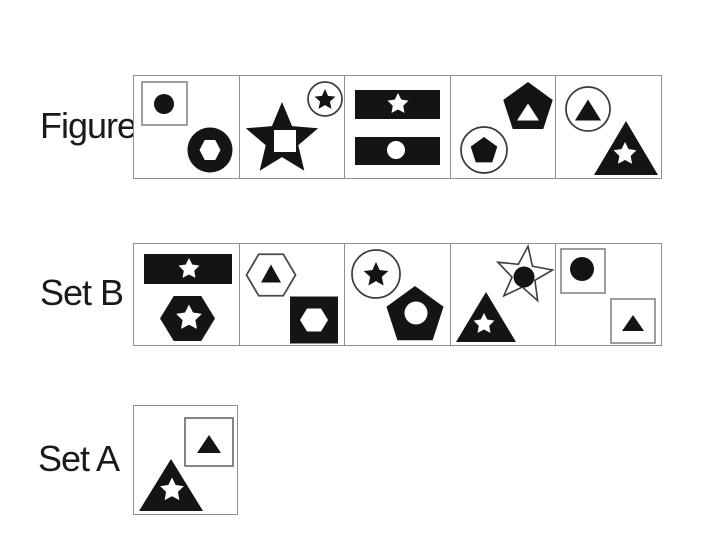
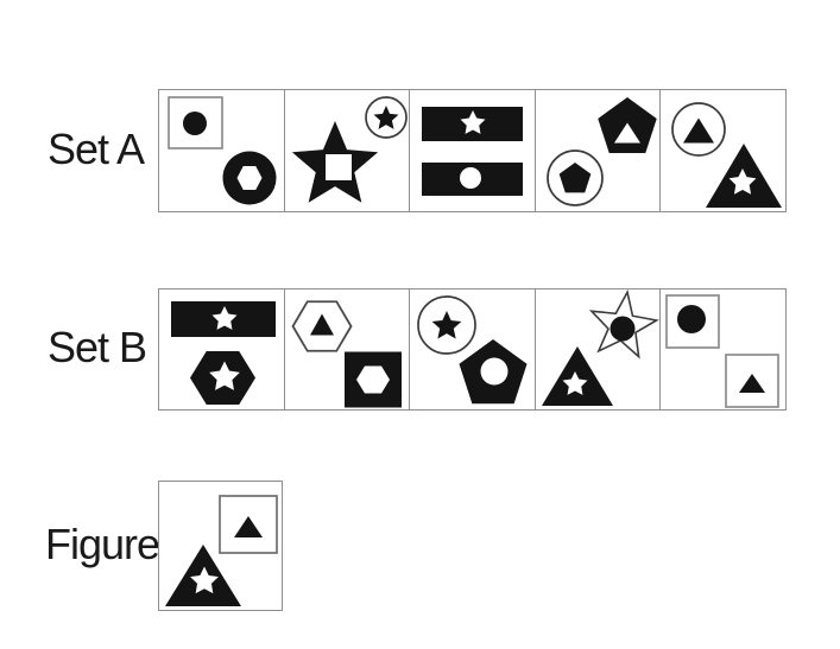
- Figure
+ Set A
  Set B
- Set A
+ Figure
